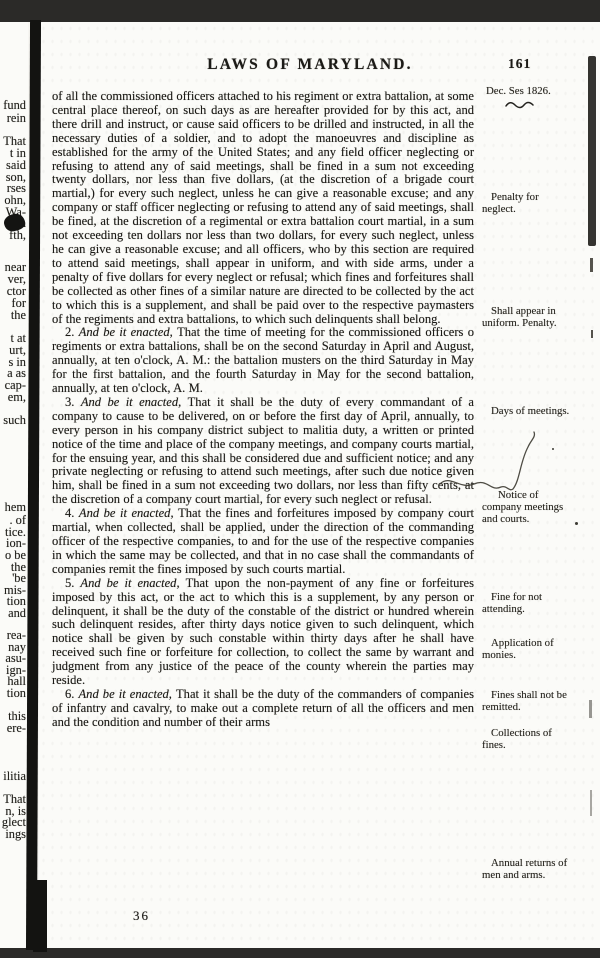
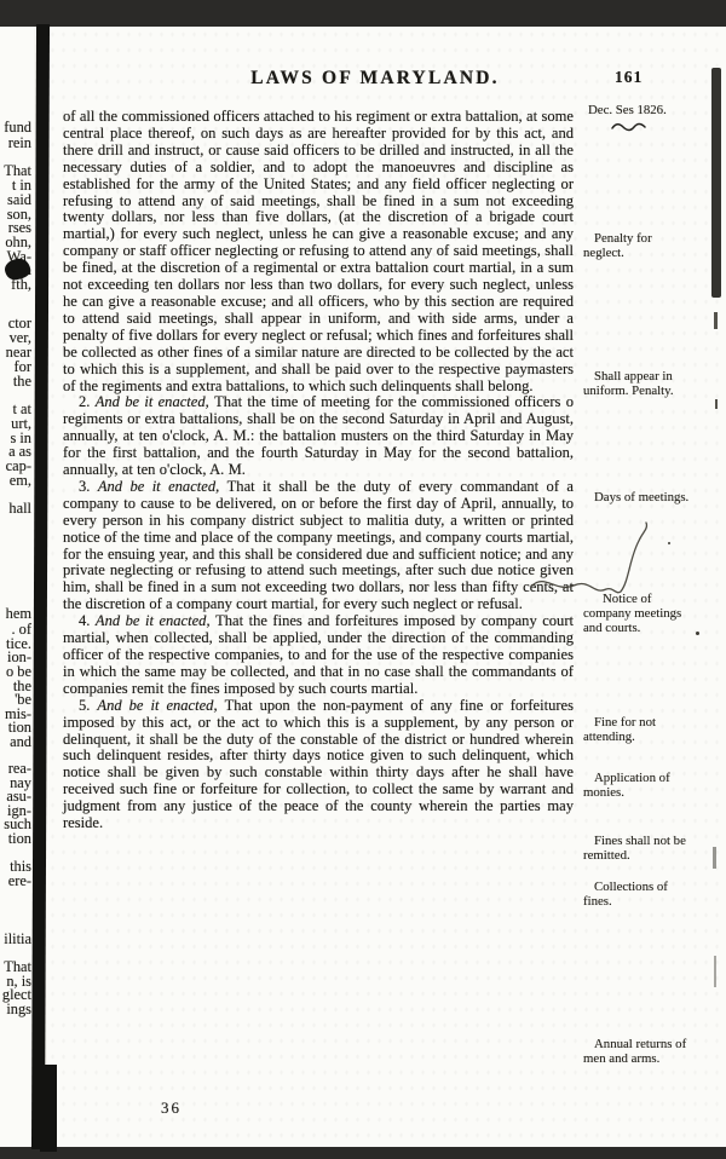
  fund
  rein
  That
  t in
  said
  son,
  rses
  ohn,
  Wa-
  fth,
- near
+ ctor
  ver,
- ctor
+ near
  for
  the
  t at
  urt,
  s in
  a as
  cap-
  em,
- such
+ hall
  hem
  . of
  tice.
  ion-
  o be
  the
  'be
  mis-
  tion
  and
  rea-
  nay
  asu-
  ign-
- hall
+ such
  tion
  this
  ere-
  ilitia
  That
  n, is
  glect
  ings
  LAWS OF MARYLAND.
  161
  of all the commissioned officers attached to his regiment or extra battalion, at some central place thereof, on such days as are hereafter provided for by this act, and there drill and instruct, or cause said officers to be drilled and instructed, in all the necessary duties of a soldier, and to adopt the manoeuvres and discipline as established for the army of the United States; and any field officer neglecting or refusing to attend any of said meetings, shall be fined in a sum not exceeding twenty dollars, nor less than five dollars, (at the discretion of a brigade court martial,) for every such neglect, unless he can give a reasonable excuse; and any company or staff officer neglecting or refusing to attend any of said meetings, shall be fined, at the discretion of a regimental or extra battalion court martial, in a sum not exceeding ten dollars nor less than two dollars, for every such neglect, unless he can give a reasonable excuse; and all officers, who by this section are required to attend said meetings, shall appear in uniform, and with side arms, under a penalty of five dollars for every neglect or refusal; which fines and forfeitures shall be collected as other fines of a similar nature are directed to be collected by the act to which this is a supplement, and shall be paid over to the respective paymasters of the regiments and extra battalions, to which such delinquents shall belong.
  2. And be it enacted, That the time of meeting for the commissioned officers o regiments or extra battalions, shall be on the second Saturday in April and August, annually, at ten o'clock, A. M.: the battalion musters on the third Saturday in May for the first battalion, and the fourth Saturday in May for the second battalion, annually, at ten o'clock, A. M.
  3. And be it enacted, That it shall be the duty of every commandant of a company to cause to be delivered, on or before the first day of April, annually, to every person in his company district subject to malitia duty, a written or printed notice of the time and place of the company meetings, and company courts martial, for the ensuing year, and this shall be considered due and sufficient notice; and any private neglecting or refusing to attend such meetings, after such due notice given him, shall be fined in a sum not exceeding two dollars, nor less than fifty cents,t the discretion of a company court martial, for every such neglect or refusal.
  4. And be it enacted, That the fines and forfeitures imposed by company court martial, when collected, shall be applied, under the direction of the commanding officer of the respective companies, to and for the use of the respective companies in which the same may be collected, and that in no case shall the commandants of companies remit the fines imposed by such courts martial.
  5. And be it enacted, That upon the non-payment of any fine or forfeitures imposed by this act, or the act to which this is a supplement, by any person or delinquent, it shall be the duty of the constable of the district or hundred wherein such delinquent resides, after thirty days notice given to such delinquent, which notice shall be given by such constable within thirty days after he shall have received such fine or forfeiture for collection, to collect the same by warrant and judgment from any justice of the peace of the county wherein the parties may reside.
- 6. And be it enacted, That it shall be the duty of the commanders of companies of infantry and cavalry, to make out a complete return of all the officers and men and the condition and number of their arms
  Dec. Ses 1826.
  Penalty for neglect.
  Shall appear in uniform. Penalty.
  Days of meetings.
  Notice of company meetings and courts.
  Fine for not attending.
  Application of monies.
  Fines shall not be remitted.
  Collections of fines.
  Annual returns of men and arms.
  36
